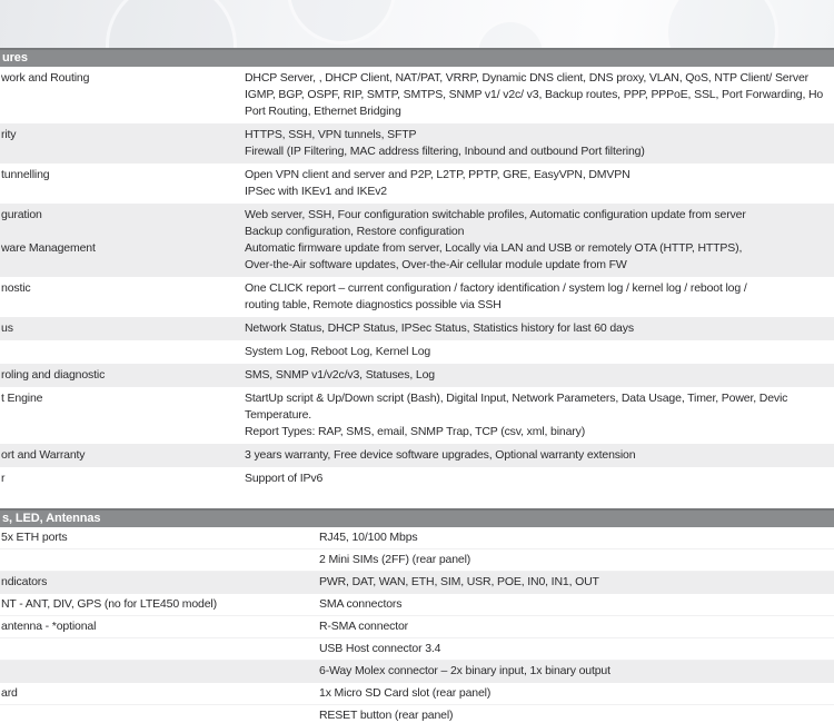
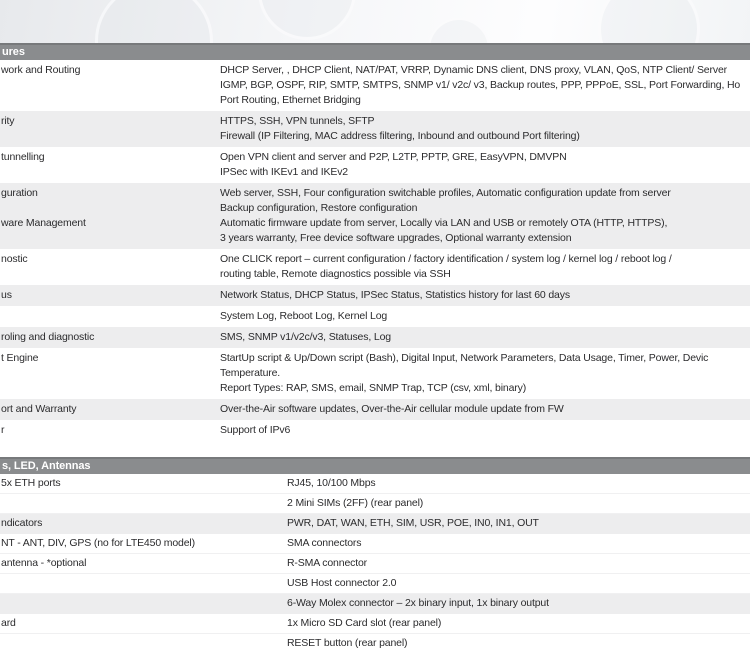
  ures
  work and Routing
  DHCP Server, , DHCP Client, NAT/PAT, VRRP, Dynamic DNS client, DNS proxy, VLAN, QoS, NTP Client/ Server
  IGMP, BGP, OSPF, RIP, SMTP, SMTPS, SNMP v1/ v2c/ v3, Backup routes, PPP, PPPoE, SSL, Port Forwarding, Ho
  Port Routing, Ethernet Bridging
  rity
  HTTPS, SSH, VPN tunnels, SFTP
  Firewall (IP Filtering, MAC address filtering, Inbound and outbound Port filtering)
  tunnelling
  Open VPN client and server and P2P, L2TP, PPTP, GRE, EasyVPN, DMVPN
  IPSec with IKEv1 and IKEv2
  guration
  Web server, SSH, Four configuration switchable profiles, Automatic configuration update from server
  Backup configuration, Restore configuration
  ware Management
  Automatic firmware update from server, Locally via LAN and USB or remotely OTA (HTTP, HTTPS),
- Over-the-Air software updates, Over-the-Air cellular module update from FW
+ 3 years warranty, Free device software upgrades, Optional warranty extension
  nostic
  One CLICK report – current configuration / factory identification / system log / kernel log / reboot log /
  routing table, Remote diagnostics possible via SSH
  us
  Network Status, DHCP Status, IPSec Status, Statistics history for last 60 days
  System Log, Reboot Log, Kernel Log
  roling and diagnostic
  SMS, SNMP v1/v2c/v3, Statuses, Log
  t Engine
  StartUp script & Up/Down script (Bash), Digital Input, Network Parameters, Data Usage, Timer, Power, Devic
  Temperature.
  Report Types: RAP, SMS, email, SNMP Trap, TCP (csv, xml, binary)
  ort and Warranty
- 3 years warranty, Free device software upgrades, Optional warranty extension
+ Over-the-Air software updates, Over-the-Air cellular module update from FW
  r
  Support of IPv6
  s, LED, Antennas
  5x ETH ports
  RJ45, 10/100 Mbps
  2 Mini SIMs (2FF) (rear panel)
  ndicators
  PWR, DAT, WAN, ETH, SIM, USR, POE, IN0, IN1, OUT
  NT - ANT, DIV, GPS (no for LTE450 model)
  SMA connectors
  antenna - *optional
  R-SMA connector
- USB Host connector 3.4
+ USB Host connector 2.0
  6-Way Molex connector – 2x binary input, 1x binary output
  ard
  1x Micro SD Card slot (rear panel)
  RESET button (rear panel)
